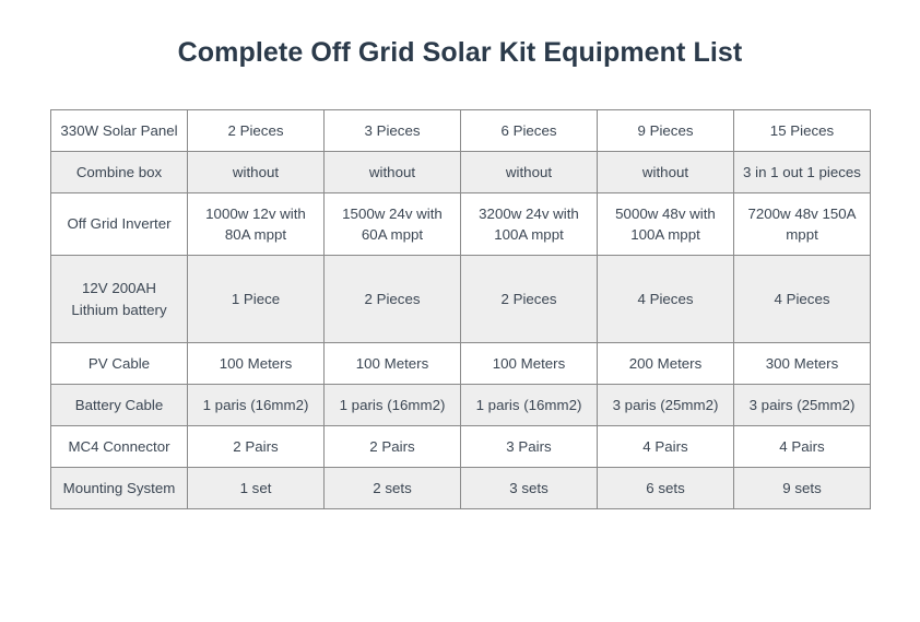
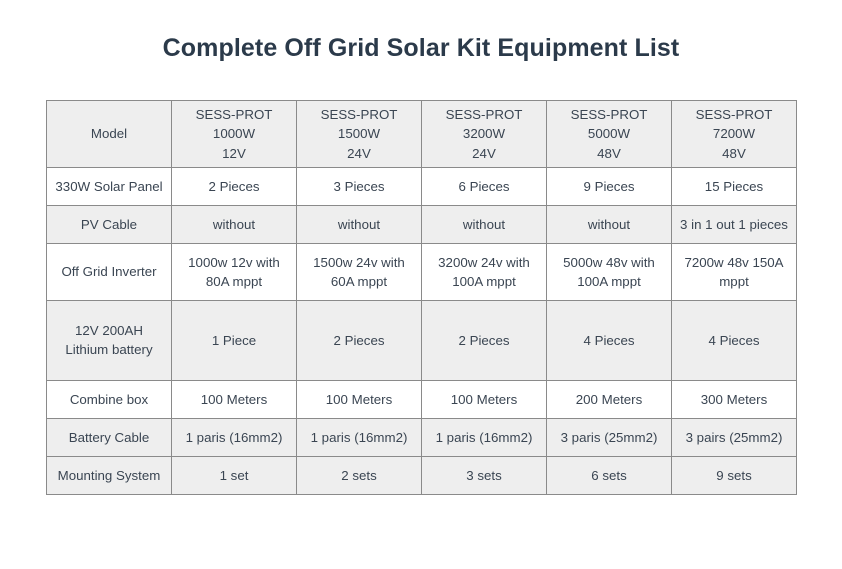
  Complete Off Grid Solar Kit Equipment List
+ Model	SESS-PROT 1000W12V	SESS-PROT 1500W24V	SESS-PROT 3200W24V	SESS-PROT 5000W48V	SESS-PROT 7200W48V
  330W Solar Panel	2 Pieces	3 Pieces	6 Pieces	9 Pieces	15 Pieces
- Combine box	without	without	without	without	3 in 1 out 1 pieces
+ PV Cable	without	without	without	without	3 in 1 out 1 pieces
  Off Grid Inverter	1000w 12v with80A mppt	1500w 24v with60A mppt	3200w 24v with100A mppt	5000w 48v with100A mppt	7200w 48v 150Amppt
  12V 200AHLithium battery	1 Piece	2 Pieces	2 Pieces	4 Pieces	4 Pieces
- PV Cable	100 Meters	100 Meters	100 Meters	200 Meters	300 Meters
+ Combine box	100 Meters	100 Meters	100 Meters	200 Meters	300 Meters
  Battery Cable	1 paris (16mm2)	1 paris (16mm2)	1 paris (16mm2)	3 paris (25mm2)	3 pairs (25mm2)
- MC4 Connector	2 Pairs	2 Pairs	3 Pairs	4 Pairs	4 Pairs
  Mounting System	1 set	2 sets	3 sets	6 sets	9 sets
